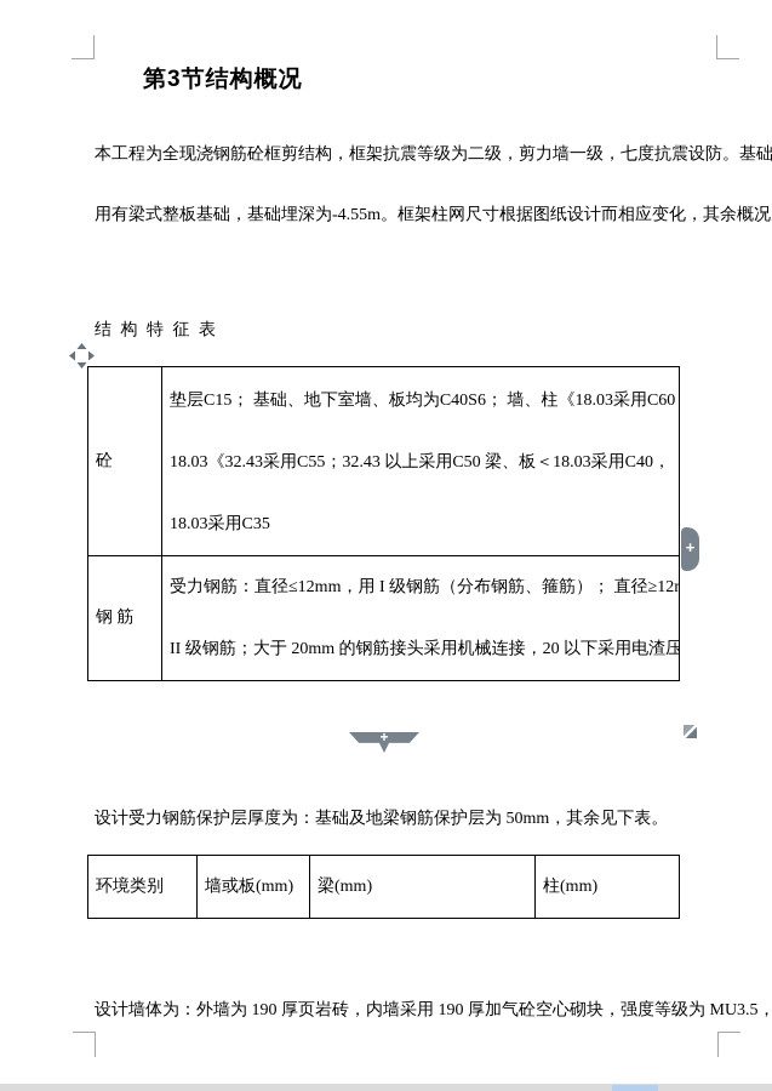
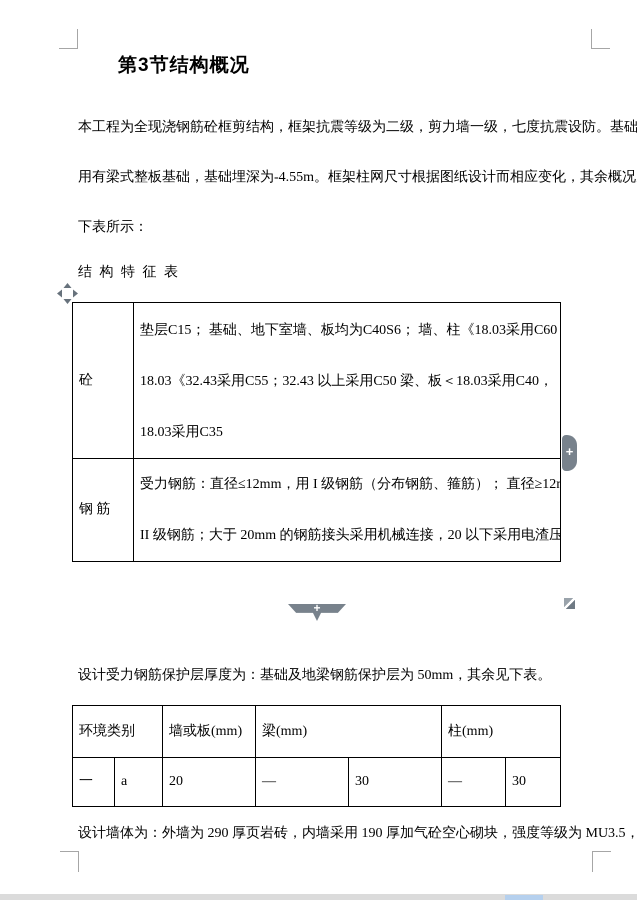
  第3节结构概况
  本工程为全现浇钢筋砼框剪结构，框架抗震等级为二级，剪力墙一级，七度抗震设防。基础
  用有梁式整板基础，基础埋深为-4.55m。框架柱网尺寸根据图纸设计而相应变化，其余概况
+ 下表所示：
  结 构 特 征 表
  砼	垫层C15； 基础、地下室墙、板均为C40S6； 墙、柱《18.03采用C60 18.03《32.43采用C55；32.43 以上采用C50 梁、板＜18.03采用C40， 18.03采用C35
  钢 筋	受力钢筋：直径≤12mm，用 I 级钢筋（分布钢筋、箍筋）； 直径≥12 II 级钢筋；大于 20mm 的钢筋接头采用机械连接，20 以下采用电渣压
  +
  +
  设计受力钢筋保护层厚度为：基础及地梁钢筋保护层为 50mm，其余见下表。
  环境类别	墙或板(mm)	梁(mm)	柱(mm)
+ 一	a	20	—	30	—	30
- 设计墙体为：外墙为 190 厚页岩砖，内墙采用 190 厚加气砼空心砌块，强度等级为 MU3.5，
+ 设计墙体为：外墙为 290 厚页岩砖，内墙采用 190 厚加气砼空心砌块，强度等级为 MU3.5，
